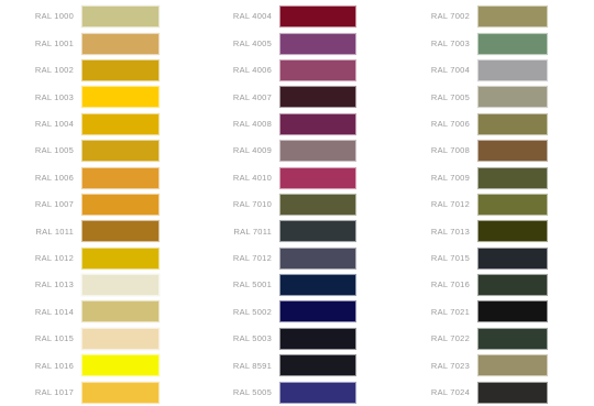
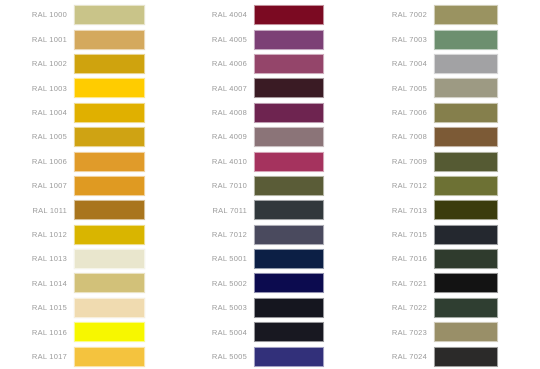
  RAL 1000
  RAL 1001
  RAL 1002
  RAL 1003
  RAL 1004
  RAL 1005
  RAL 1006
  RAL 1007
  RAL 1011
  RAL 1012
  RAL 1013
  RAL 1014
  RAL 1015
  RAL 1016
  RAL 1017
  RAL 4004
  RAL 4005
  RAL 4006
  RAL 4007
  RAL 4008
  RAL 4009
  RAL 4010
  RAL 7010
  RAL 7011
  RAL 7012
  RAL 5001
  RAL 5002
  RAL 5003
- RAL 8591
+ RAL 5004
  RAL 5005
  RAL 7002
  RAL 7003
  RAL 7004
  RAL 7005
  RAL 7006
  RAL 7008
  RAL 7009
  RAL 7012
  RAL 7013
  RAL 7015
  RAL 7016
  RAL 7021
  RAL 7022
  RAL 7023
  RAL 7024
